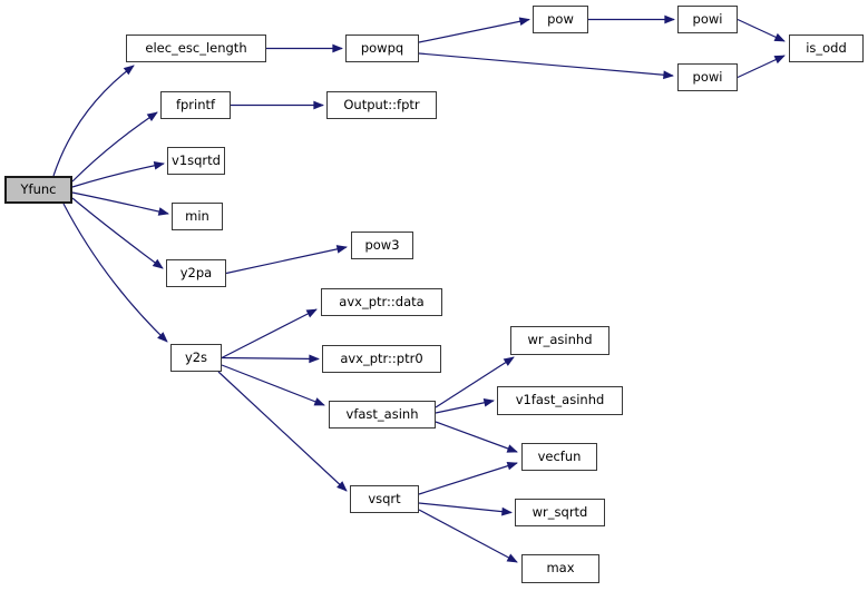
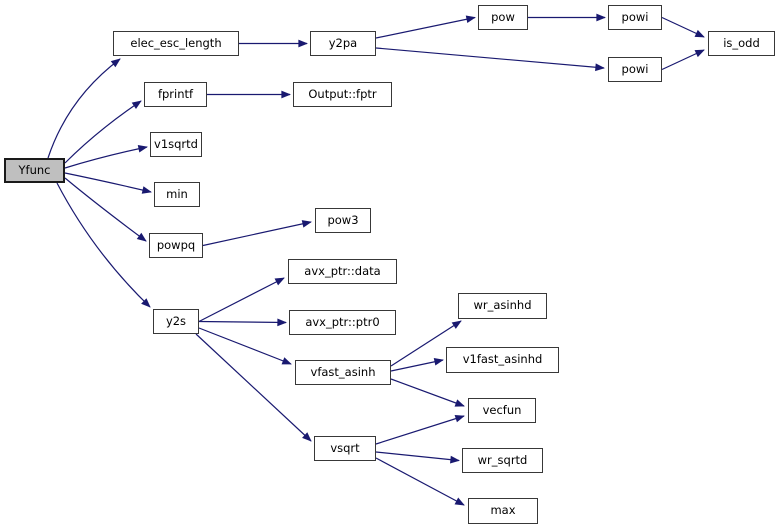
  Yfunc
  elec_esc_length
  fprintf
  v1sqrtd
  min
- y2pa
+ powpq
  y2s
- powpq
+ y2pa
  Output::fptr
  pow3
  avx_ptr::data
  avx_ptr::ptr0
  vfast_asinh
  vsqrt
  pow
  powi
  powi
  is_odd
  wr_asinhd
  v1fast_asinhd
  vecfun
  wr_sqrtd
  max
